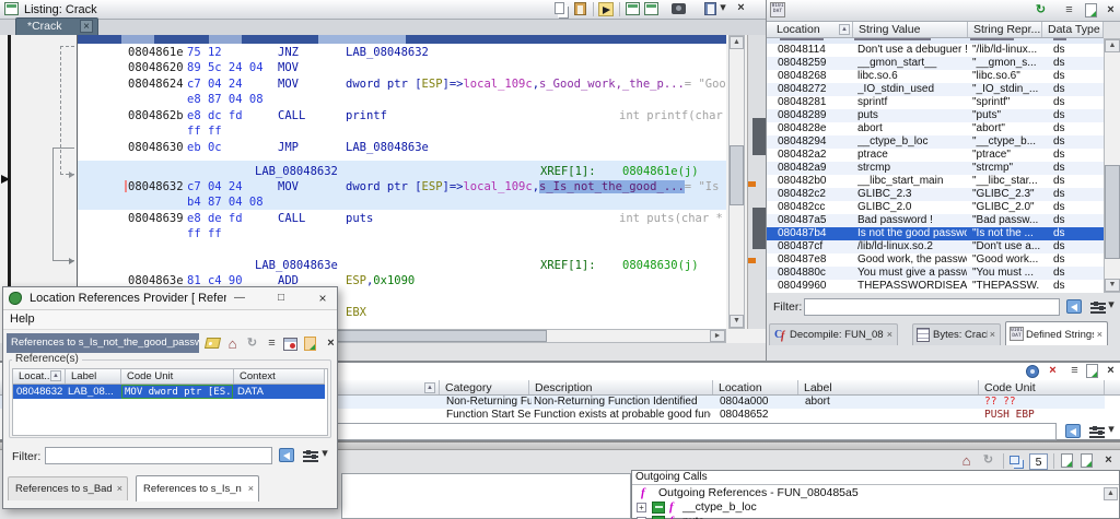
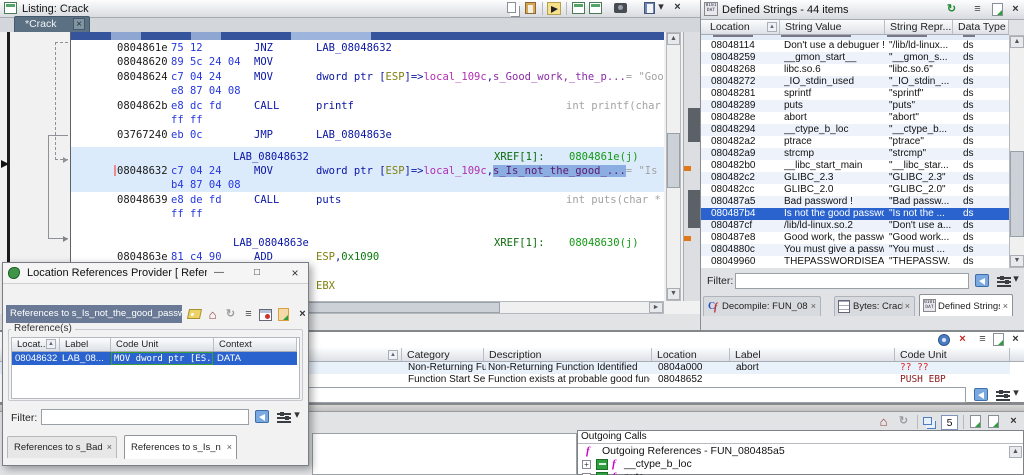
  Listing: Crack
  ▾
  ×
  *Crack
  ×
  0804861e
  75 12
  JNZ
  LAB_08048632
  08048620
  89 5c 24 04
  MOV
  08048624
  c7 04 24
  MOV
  dword ptr [ESP]=>local_109c,s_Good_work,_the_p...= "Goo
  e8 87 04 08
  0804862b
  e8 dc fd
  CALL
  printf
  int printf(char
  ff ff
- 08048630
+ 03767240
  eb 0c
  JMP
  LAB_0804863e
  LAB_08048632
  XREF[1]:
  0804861e(j)
  08048632
  c7 04 24
  MOV
  dword ptr [ESP]=>local_109c,s_Is_not_the_good_...= "Is
  b4 87 04 08
  08048639
  e8 de fd
  CALL
  puts
  int puts(char *
  ff ff
  LAB_0804863e
  XREF[1]:
  08048630(j)
  0804863e
  81 c4 90
  ADD
  ESP,0x1090
  EBX
+ Defined Strings - 44 items
  ↻
  ≡
  ×
  Location
  String Value
  String Repr...
  Data Type
  08048114
  Don't use a debuguer !
  "/lib/ld-linux...
  ds
  08048259
  __gmon_start__
  "__gmon_s...
  ds
  08048268
  libc.so.6
  "libc.so.6"
  ds
  08048272
  _IO_stdin_used
  "_IO_stdin_...
  ds
  08048281
  sprintf
  "sprintf"
  ds
  08048289
  puts
  "puts"
  ds
  0804828e
  abort
  "abort"
  ds
  08048294
  __ctype_b_loc
  "__ctype_b...
  ds
  080482a2
  ptrace
  "ptrace"
  ds
  080482a9
  strcmp
  "strcmp"
  ds
  080482b0
  __libc_start_main
  "__libc_star...
  ds
  080482c2
  GLIBC_2.3
  "GLIBC_2.3"
  ds
  080482cc
  GLIBC_2.0
  "GLIBC_2.0"
  ds
  080487a5
  Bad password !
  "Bad passw...
  ds
  080487b4
  Is not the good passw
  "Is not the ...
  ds
  080487cf
  /lib/ld-linux.so.2
  "Don't use a...
  ds
  080487e8
  Good work, the passw
  "Good work...
  ds
  0804880c
  You must give a passw
  "You must ...
  ds
  08049960
  "THEPASSW.
  ds
  Filter:
  ▾
  C
  f
  Decompile: FUN_08
  ×
  Bytes: Crac
  ×
  Defined String
  ×
  ×
  ≡
  ×
  Category
  Description
  Location
  Label
  Code Unit
  Non-Returning Fu
  Non-Returning Function Identified
  0804a000
  abort
  ?? ??
  Function Start Se
  Function exists at probable good fun
  08048652
  PUSH EBP
  ▾
  ⌂
  ↻
  5
  ×
  Outgoing Calls
  f
  Outgoing References - FUN_080485a5
  +
  f
  __ctype_b_loc
  Location References Provider [ Refer
  —
  □
  ×
- Help
  References to s_Is_not_the_good_passw
  ⌂
  ↻
  ≡
  ×
  Reference(s)
  Locat..
  Label
  Code Unit
  Context
  08048632
  LAB_08...
  MOV dword ptr [ES.
  DATA
  Filter:
  ▾
  References to s_Bad
  ×
  References to s_Is_n
  ×
